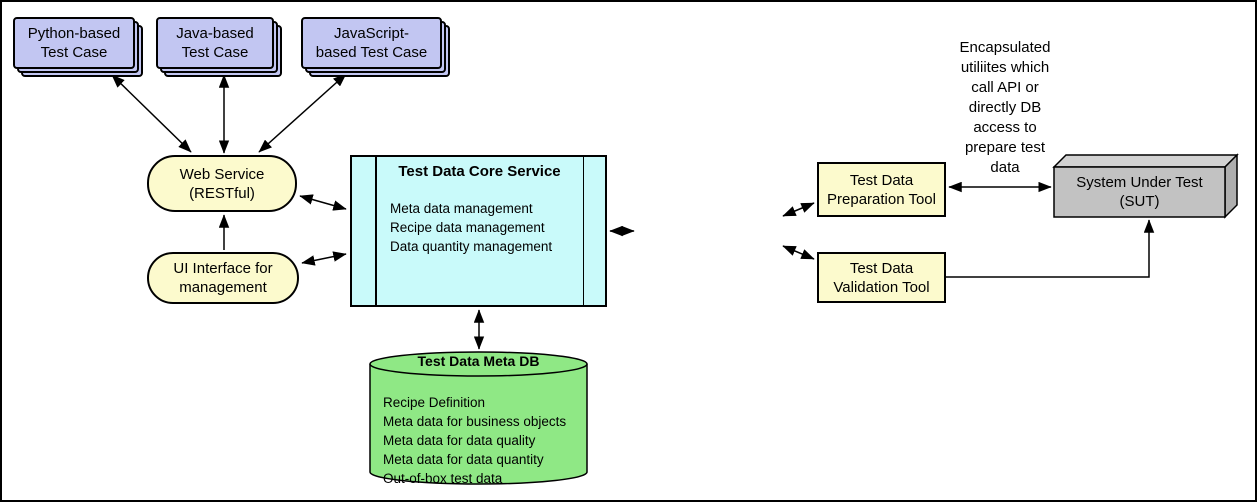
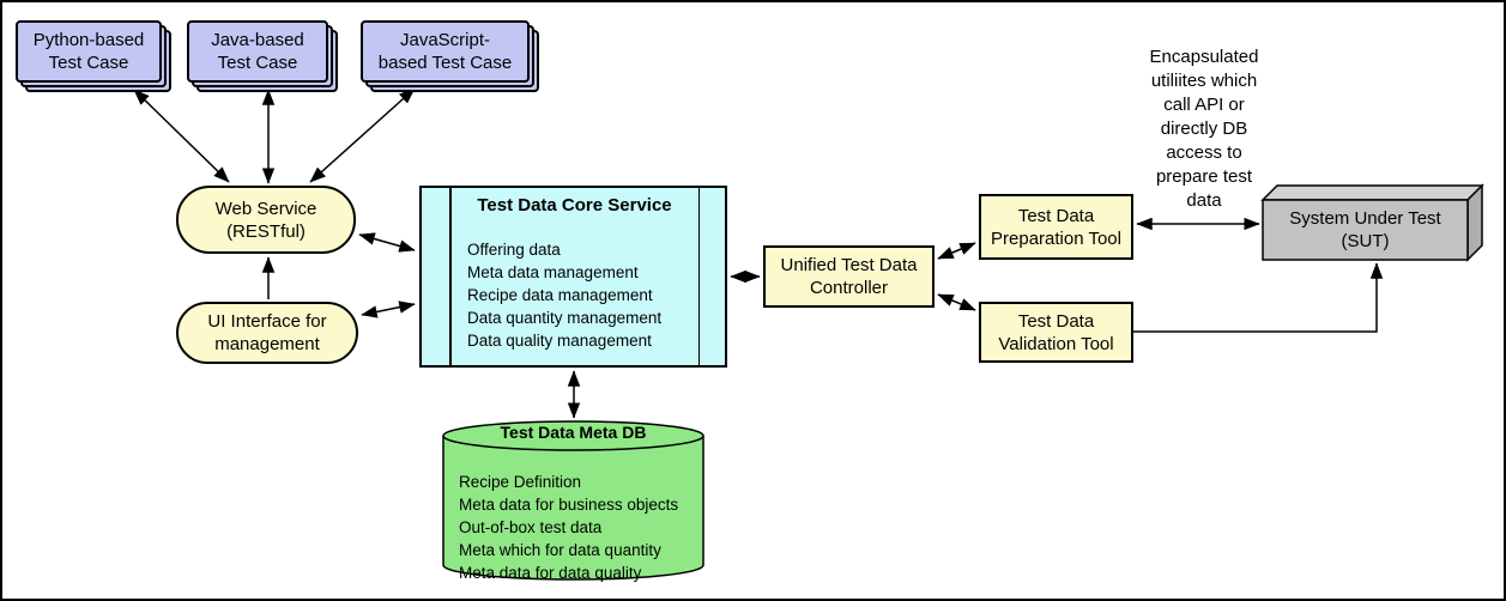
  Python-based
  Test Case
  Java-based
  Test Case
  JavaScript-
  based Test Case
  Web Service
  (RESTful)
  UI Interface for
  management
  Test Data Core Service
+ Offering data
  Meta data management
  Recipe data management
  Data quantity management
+ Data quality management
+ Unified Test Data
+ Controller
  Test Data
  Preparation Tool
  Test Data
  Validation Tool
  System Under Test
  (SUT)
  Test Data Meta DB
  Recipe Definition
  Meta data for business objects
- Meta data for data quality
+ Out-of-box test data
- Meta data for data quantity
+ Meta which for data quantity
- Out-of-box test data
+ Meta data for data quality
  Encapsulated
  utiliites which
  call API or
  directly DB
  access to
  prepare test
  data
